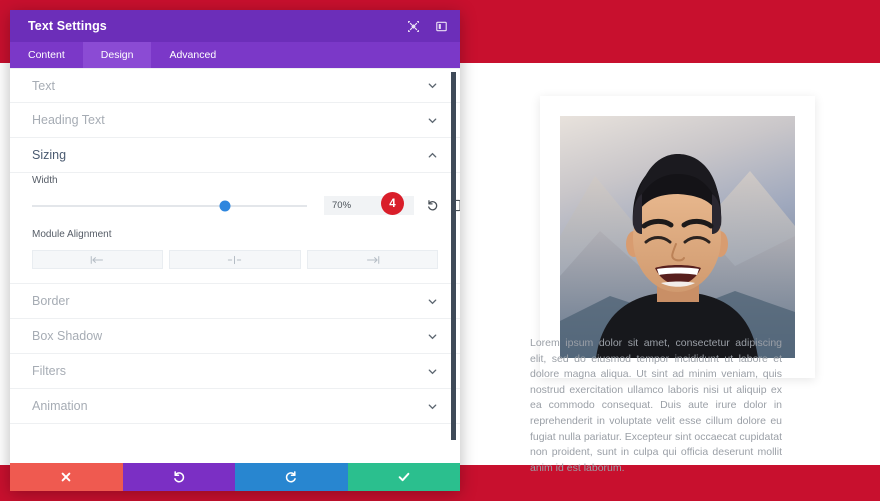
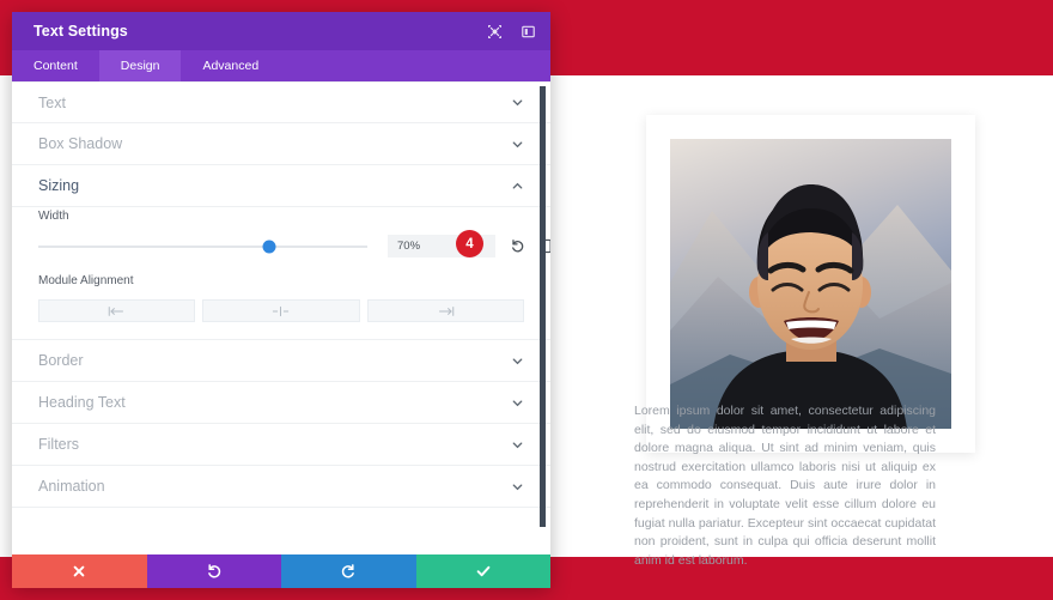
  Lorem ipsum dolor sit amet, consectetur adipiscing elit, sed do eiusmod tempor incididunt ut labore et dolore magna aliqua. Ut sint ad minim veniam, quis nostrud exercitation ullamco laboris nisi ut aliquip ex ea commodo consequat. Duis aute irure dolor in reprehenderit in voluptate velit esse cillum dolore eu fugiat nulla pariatur. Excepteur sint occaecat cupidatat non proident, sunt in culpa qui officia deserunt mollit anim id est laborum.
  Text Settings
  Content
  Design
  Advanced
  Text
- Heading Text
+ Box Shadow
  Sizing
  Width
  70%
  Module Alignment
  Border
- Box Shadow
+ Heading Text
  Filters
  Animation
  4
